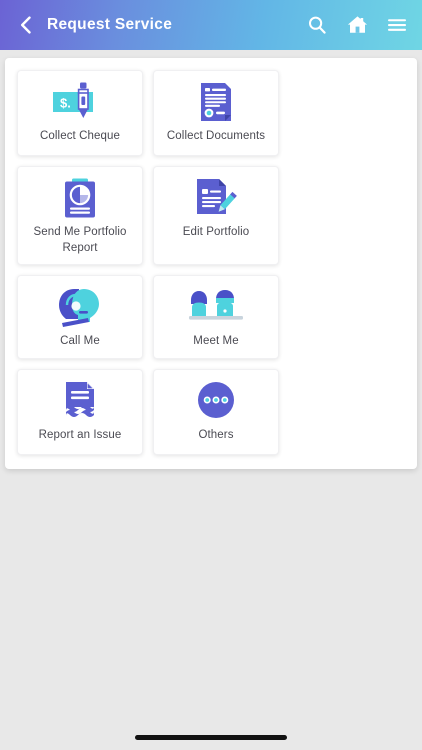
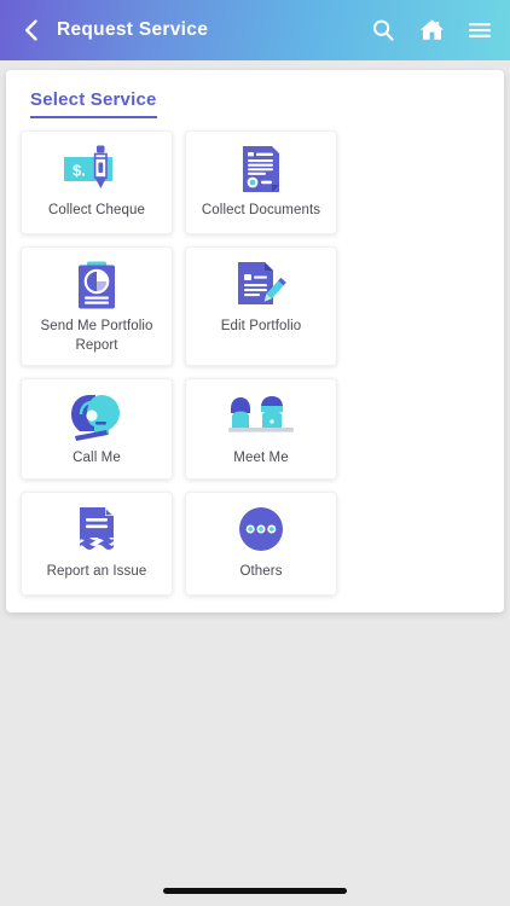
  Request Service
+ Select Service
  $.
  Collect Cheque
  Collect Documents
  Send Me Portfolio Report
  Edit Portfolio
  Call Me
  Meet Me
  Report an Issue
  Others
